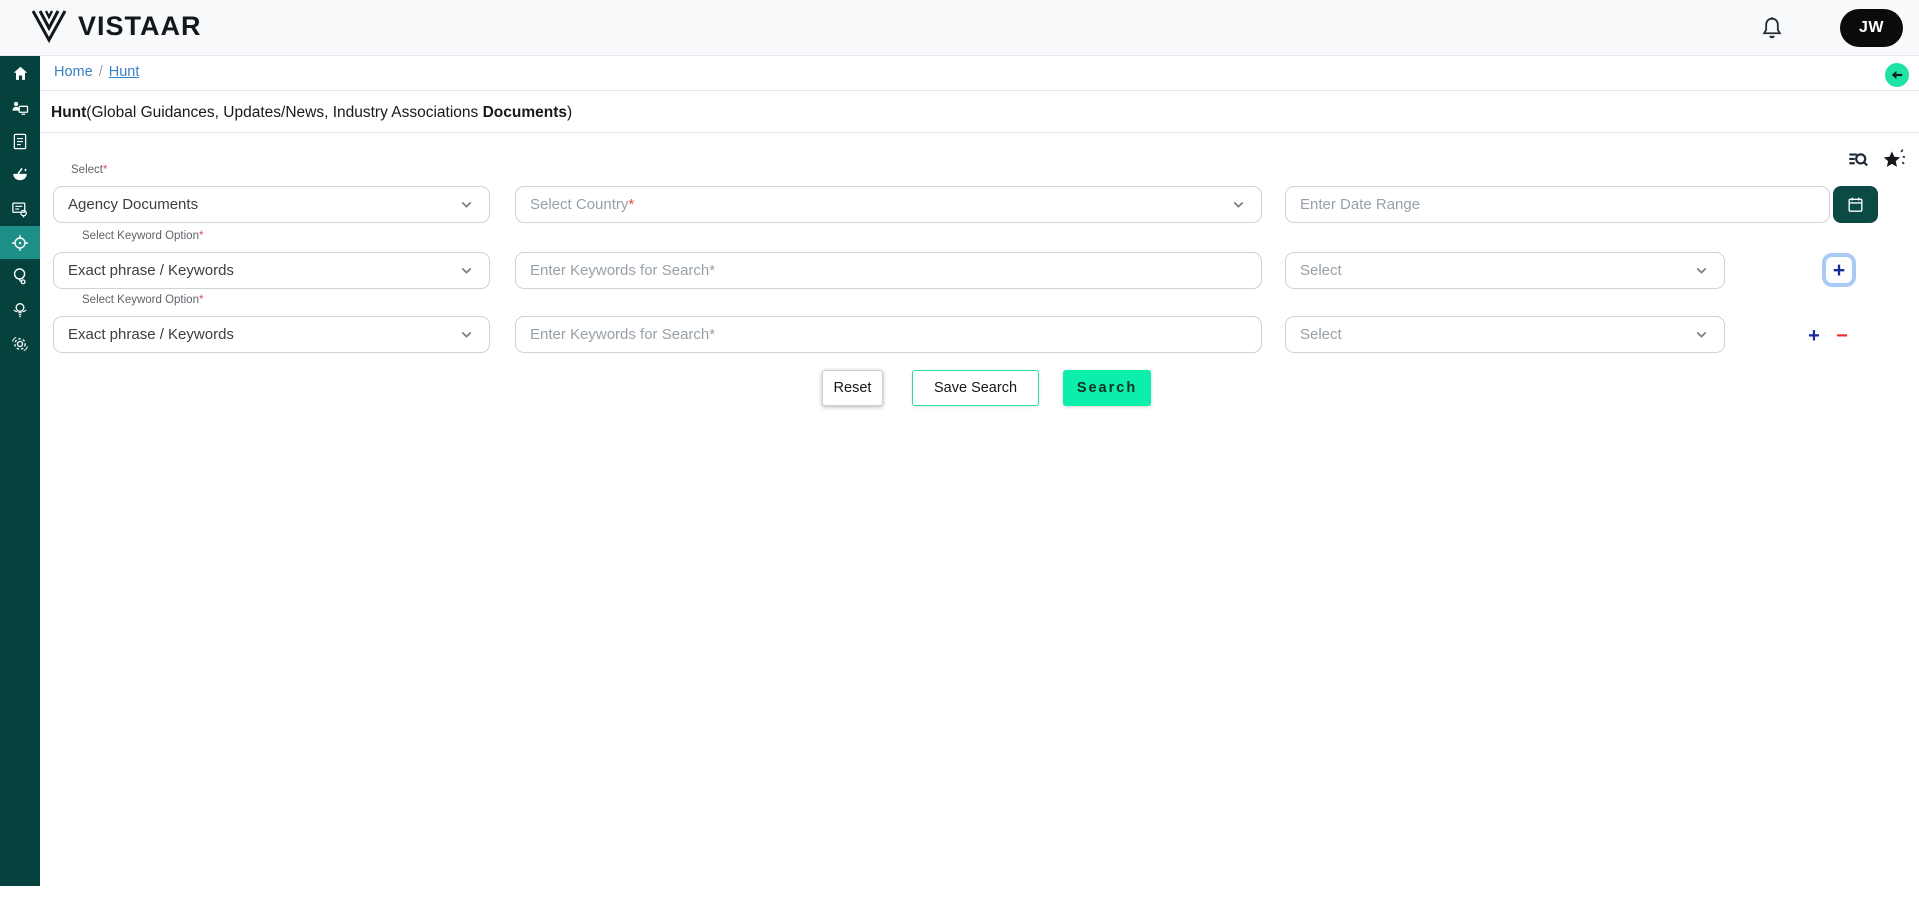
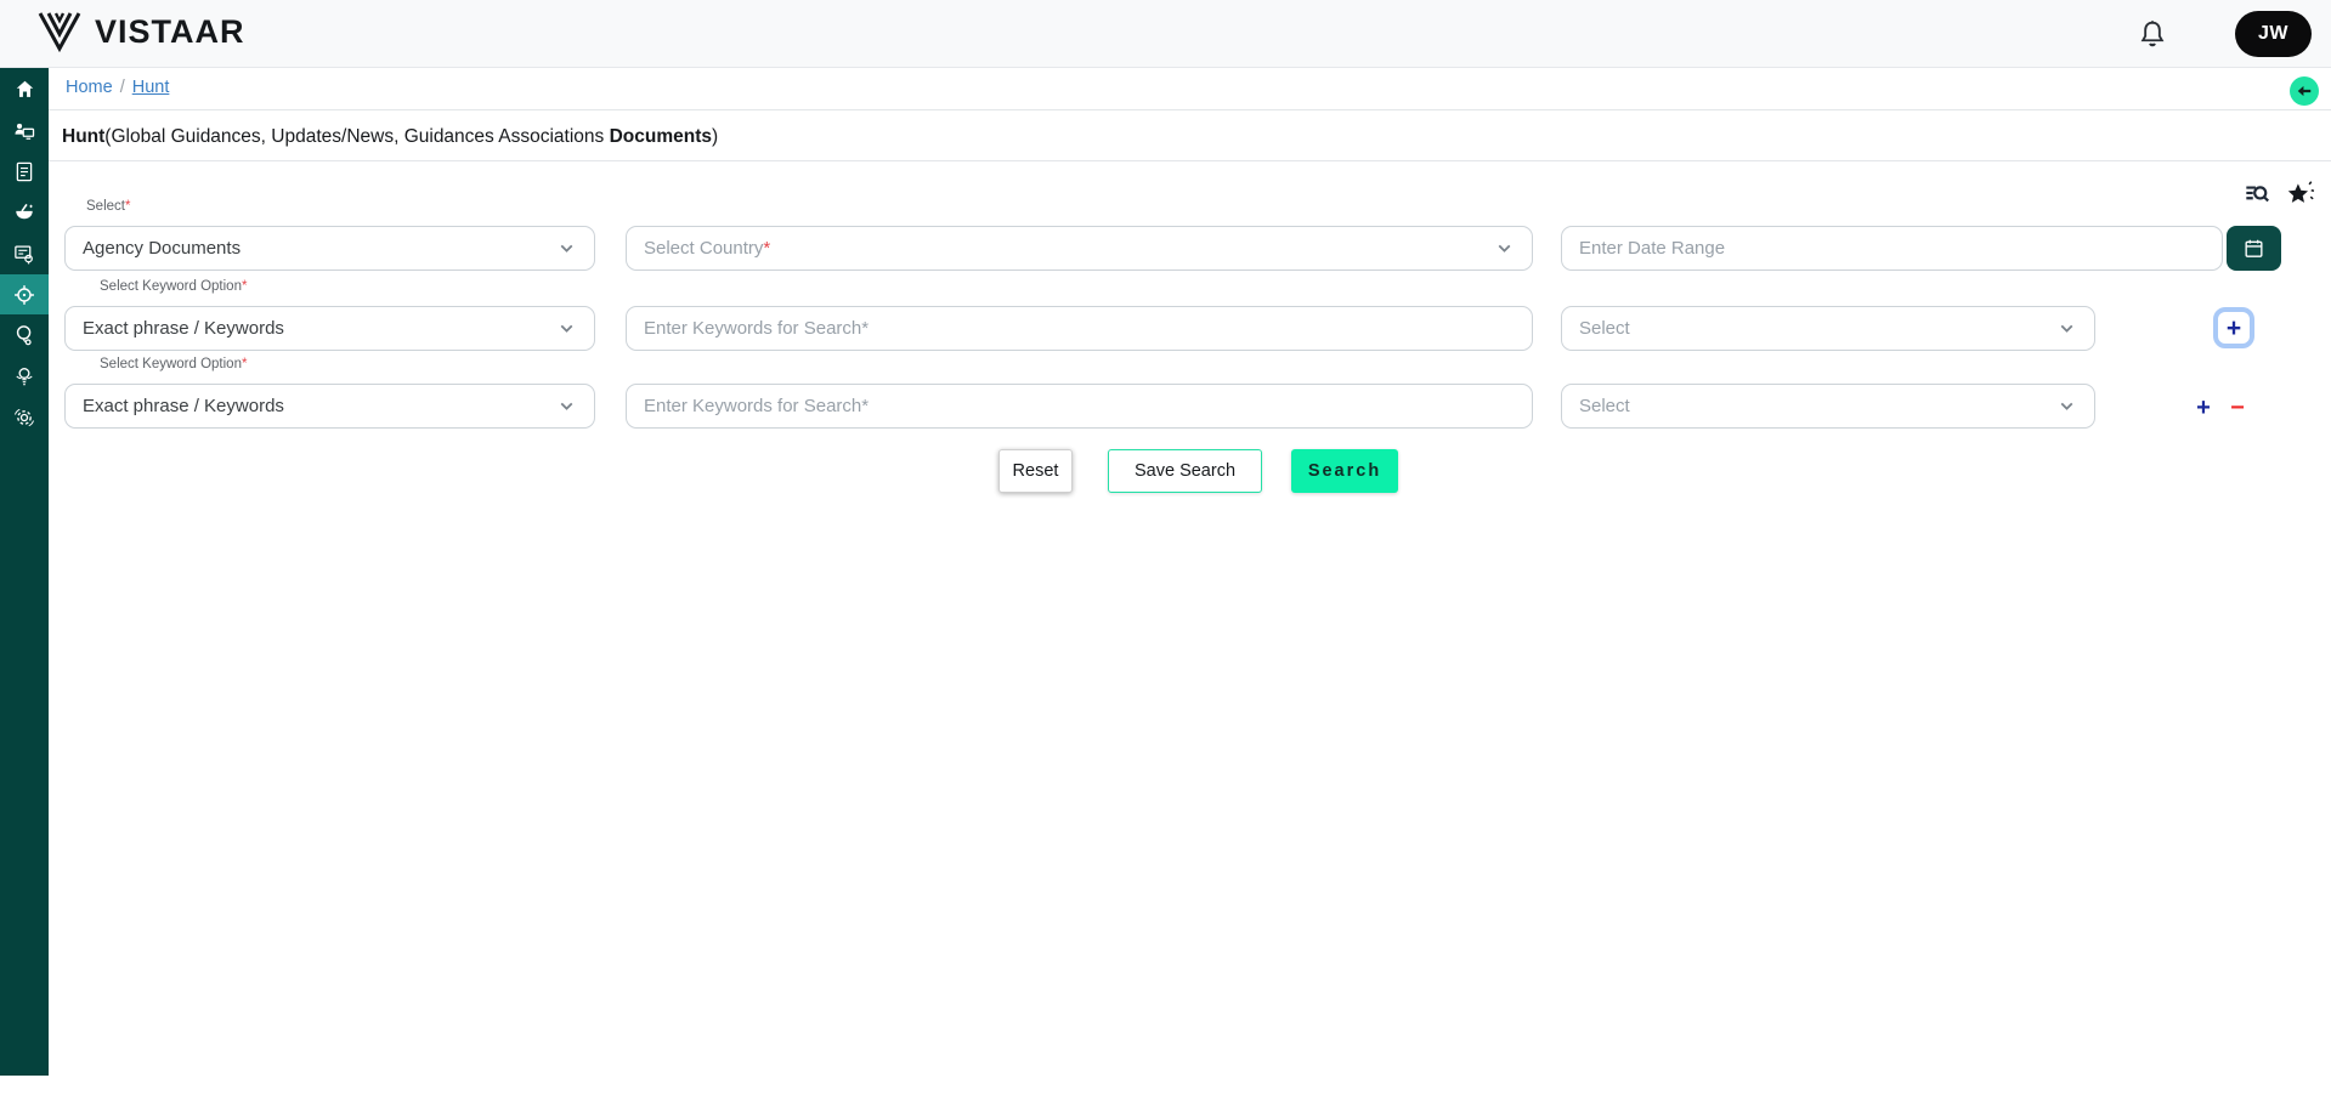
  VISTAAR
  JW
  Home / Hunt
- Hunt(Global Guidances, Updates/News, Industry Associations Documents)
+ Hunt(Global Guidances, Updates/News, Guidances Associations Documents)
  Select*
  Agency Documents
  Select Country*
  Enter Date Range
  Select Keyword Option*
  Exact phrase / Keywords
  Enter Keywords for Search*
  Select
  +
  Select Keyword Option*
  Exact phrase / Keywords
  Enter Keywords for Search*
  Select
  +
  −
  Reset
  Save Search
  Search
